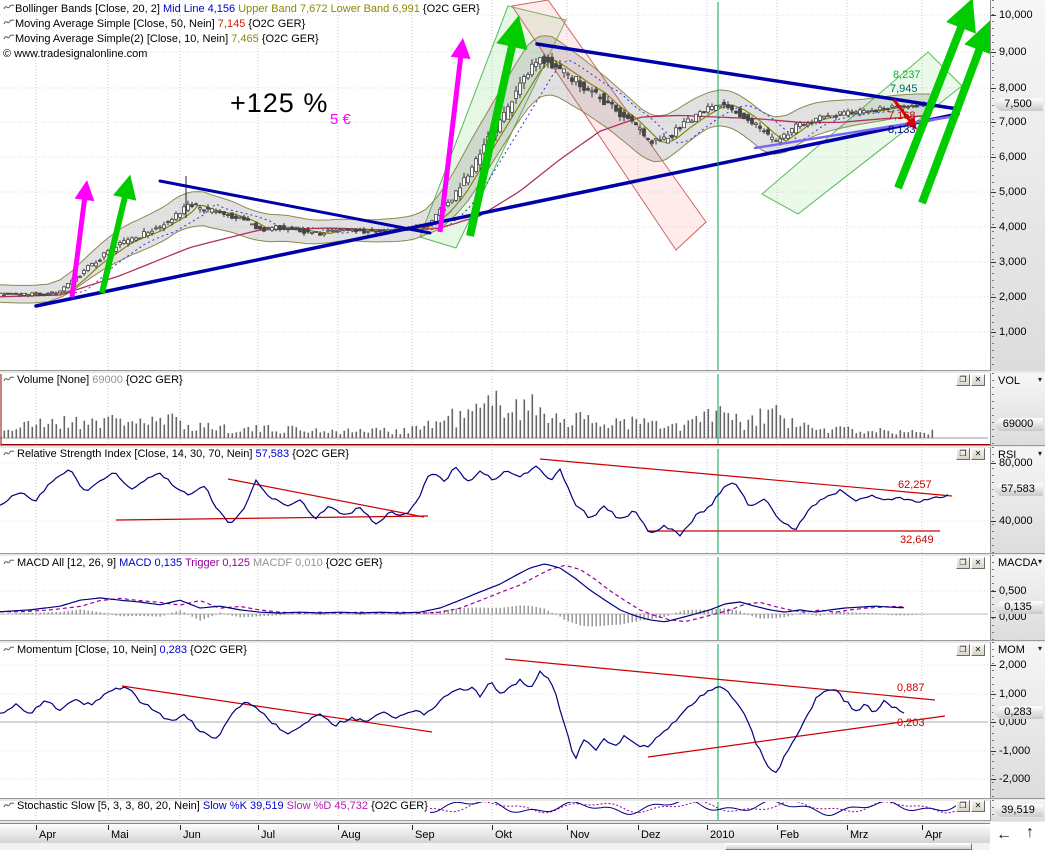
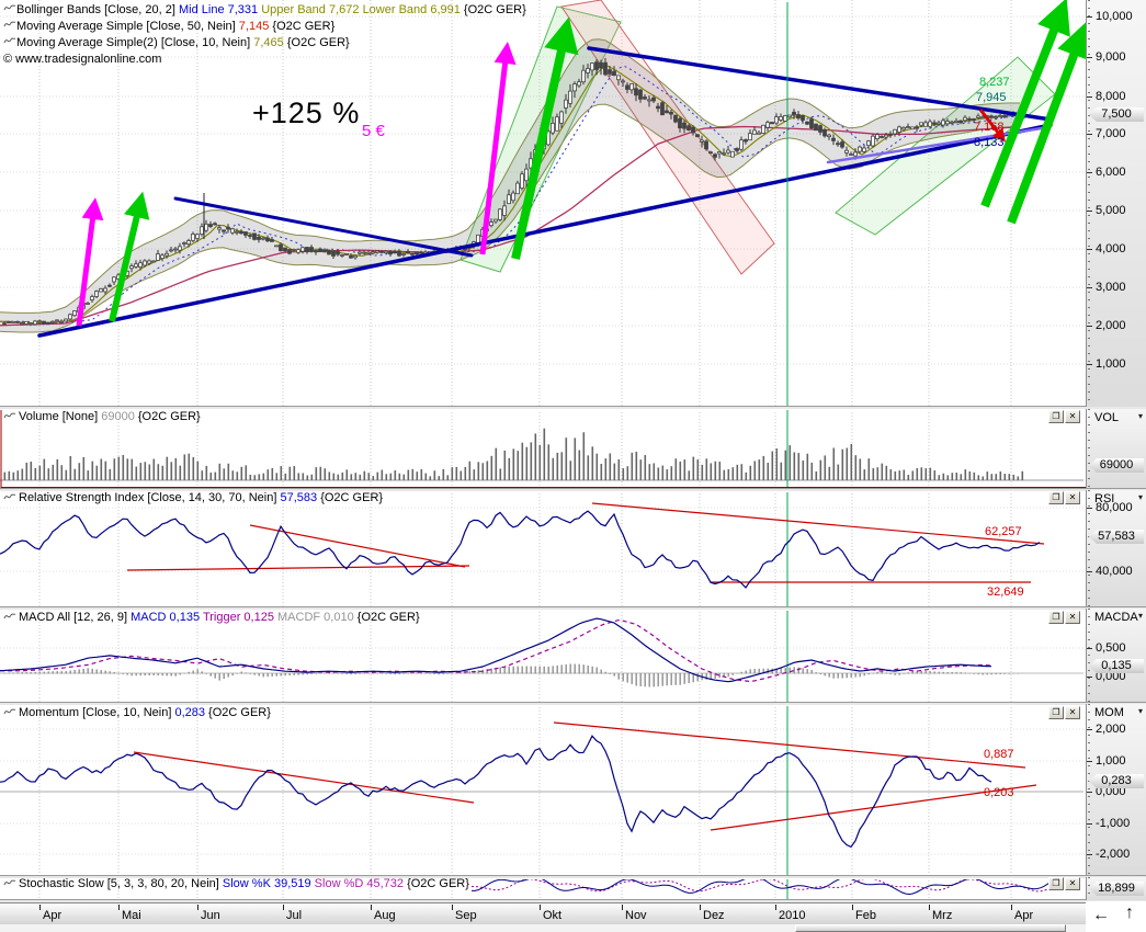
- Bollinger Bands [Close, 20, 2] Mid Line 4,156 Upper Band 7,672 Lower Band 6,991 {O2C GER}
+ Bollinger Bands [Close, 20, 2] Mid Line 7,331 Upper Band 7,672 Lower Band 6,991 {O2C GER}
  Moving Average Simple [Close, 50, Nein] 7,145 {O2C GER}
  Moving Average Simple(2) [Close, 10, Nein] 7,465 {O2C GER}
  © www.tradesignalonline.com
  Volume [None] 69000 {O2C GER}
  ❐
  ✕
  Relative Strength Index [Close, 14, 30, 70, Nein] 57,583 {O2C GER}
  ❐
  ✕
  MACD All [12, 26, 9] MACD 0,135 Trigger 0,125 MACDF 0,010 {O2C GER}
  ❐
  ✕
  Momentum [Close, 10, Nein] 0,283 {O2C GER}
  ❐
  ✕
  Stochastic Slow [5, 3, 3, 80, 20, Nein] Slow %K 39,519 Slow %D 45,732 {O2C GER}
  ❐
  ✕
  10,000
  9,000
  8,000
  7,000
  6,000
  5,000
  4,000
  3,000
  2,000
  1,000
  7,500
  VOL
  ▾
  69000
  RSI
  ▾
  80,000
  40,000
  57,583
  MACDA
  ▾
  0,500
  0,000
  0,135
  MOM
  ▾
  2,000
  1,000
  0,000
  -1,000
  -2,000
  0,283
- 39,519
+ 18,899
  8,237
  7,945
  7,168
  8,133
  62,257
  32,649
  0,887
  0,203
  +125 %
  5 €
  Apr
  Mai
  Jun
  Jul
  Aug
  Sep
  Okt
  Nov
  Dez
  2010
  Feb
  Mrz
  Apr
  ←
  ↑
